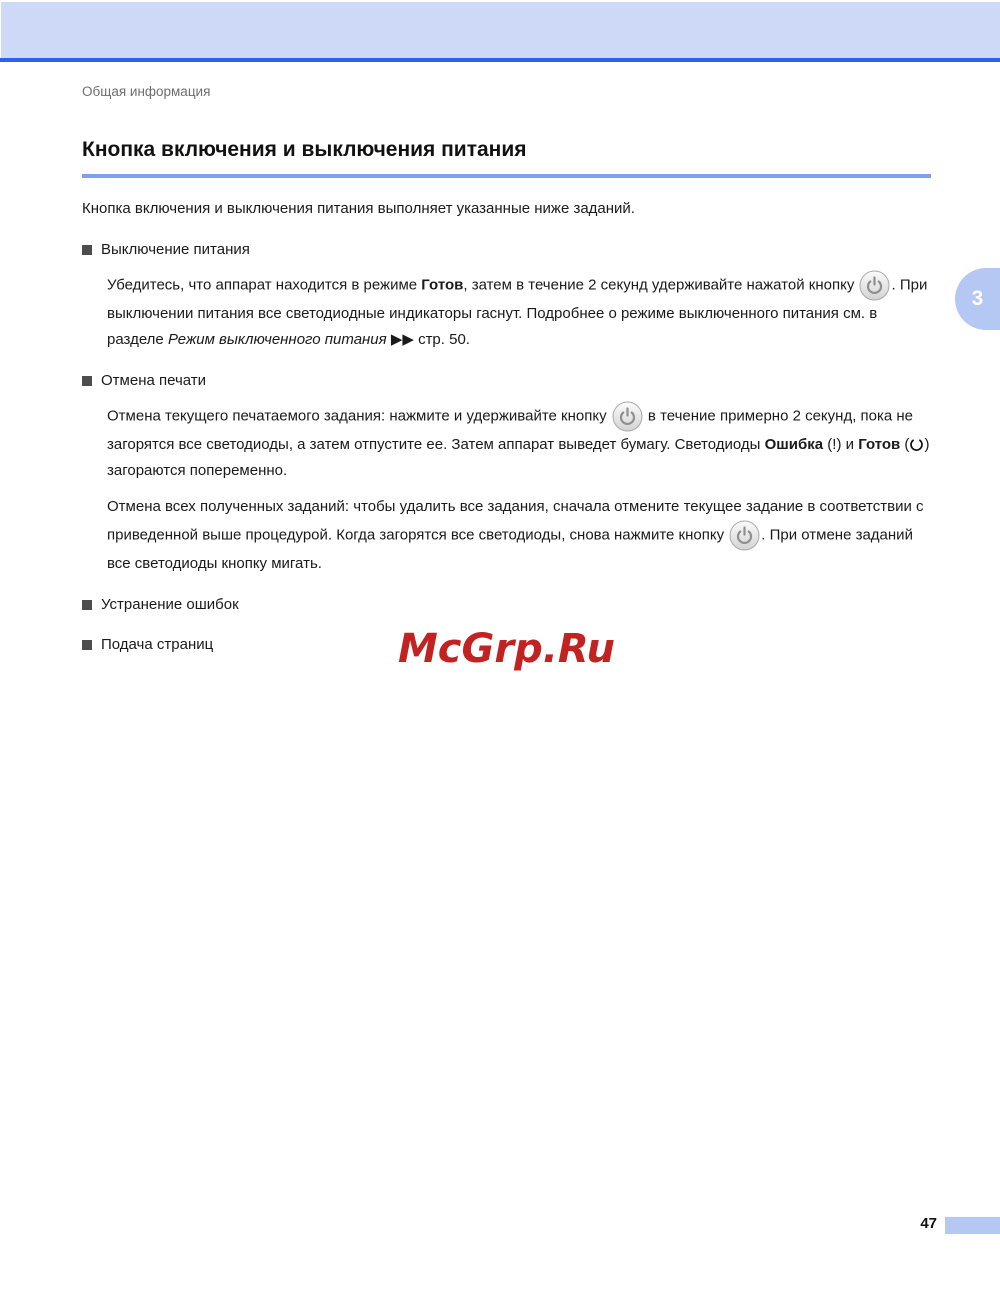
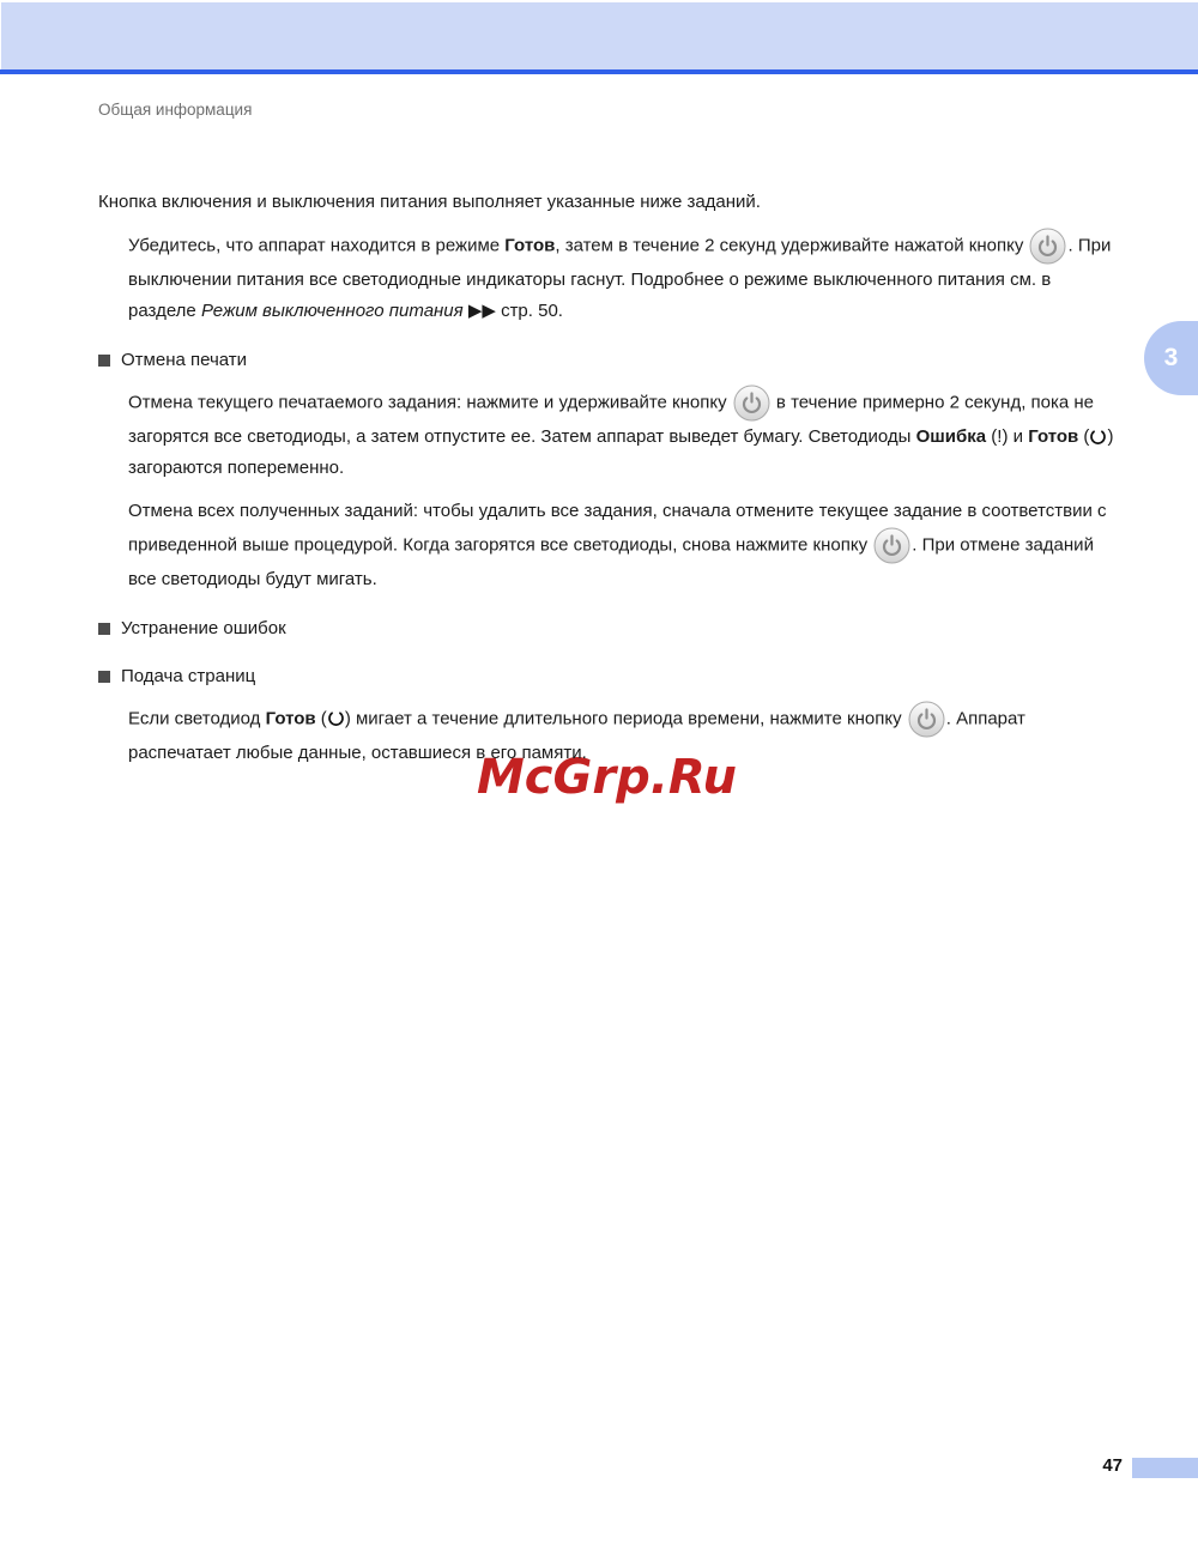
  Общая информация
  3
  McGrp.Ru
- Кнопка включения и выключения питания
  Кнопка включения и выключения питания выполняет указанные ниже заданий.
- Выключение питания
  Убедитесь, что аппарат находится в режиме Готов, затем в течение 2 секунд удерживайте нажатой кнопку . При выключении питания все светодиодные индикаторы гаснут. Подробнее о режиме выключенного питания см. в разделе Режим выключенного питания ▶▶ стр. 50.
  Отмена печати
  Отмена текущего печатаемого задания: нажмите и удерживайте кнопку в течение примерно 2 секунд, пока не загорятся все светодиоды, а затем отпустите ее. Затем аппарат выведет бумагу. Светодиоды Ошибка (!) и Готов ( ) загораются попеременно.
- Отмена всех полученных заданий: чтобы удалить все задания, сначала отмените текущее задание в соответствии с приведенной выше процедурой. Когда загорятся все светодиоды, снова нажмите кнопку . При отмене заданий все светодиоды кнопку мигать.
+ Отмена всех полученных заданий: чтобы удалить все задания, сначала отмените текущее задание в соответствии с приведенной выше процедурой. Когда загорятся все светодиоды, снова нажмите кнопку . При отмене заданий все светодиоды будут мигать.
  Устранение ошибок
  Подача страниц
+ Если светодиод Готов ( ) мигает а течение длительного периода времени, нажмите кнопку . Аппарат распечатает любые данные, оставшиеся в его памяти.
  47
